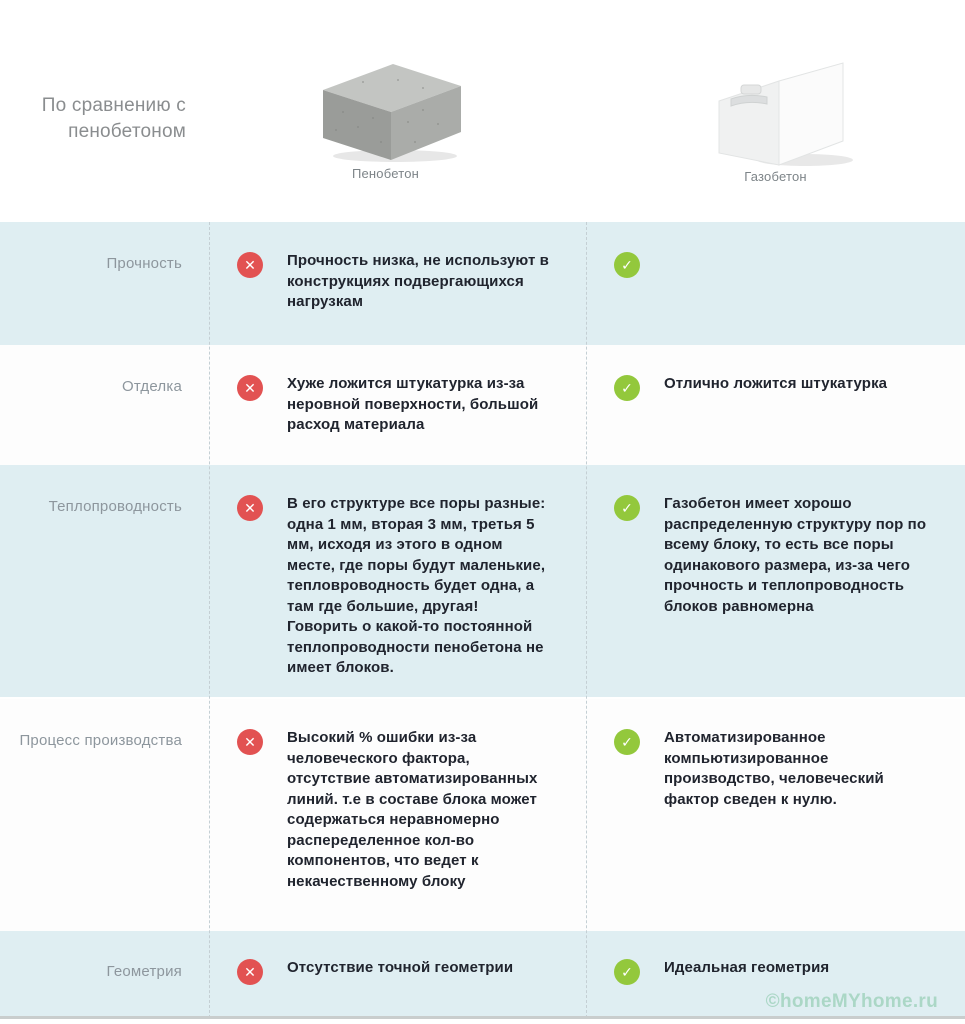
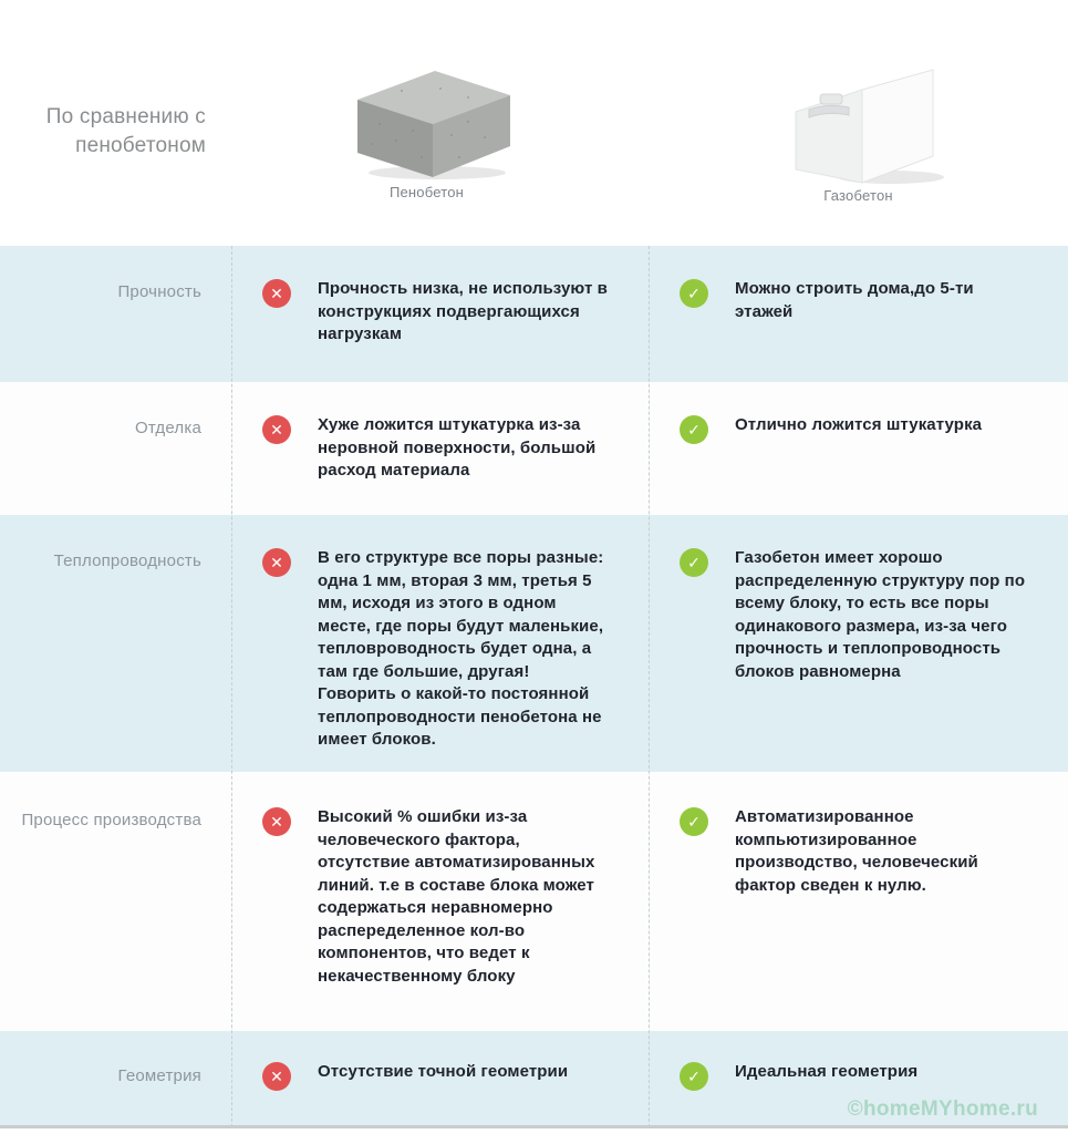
  По сравнению с
  пенобетоном
  Пенобетон
  Газобетон
  Прочность
  ✕
  Прочность низка, не используют в конструкциях подвергающихся нагрузкам
  ✓
+ Можно строить дома,до 5-ти этажей
  Отделка
  ✕
  Хуже ложится штукатурка из-за неровной поверхности, большой расход материала
  ✓
  Отлично ложится штукатурка
  Теплопроводность
  ✕
  В его структуре все поры разные: одна 1 мм, вторая 3 мм, третья 5 мм, исходя из этого в одном месте, где поры будут маленькие, тепловроводность будет одна, а там где большие, другая! Говорить о какой-то постоянной теплопроводности пенобетона не имеет блоков.
  ✓
  Газобетон имеет хорошо распределенную структуру пор по всему блоку, то есть все поры одинакового размера, из-за чего прочность и теплопроводность блоков равномерна
  Процесс производства
  ✕
  Высокий % ошибки из-за человеческого фактора, отсутствие автоматизированных линий. т.е в составе блока может содержаться неравномерно распеределенное кол-во компонентов, что ведет к некачественному блоку
  ✓
  Автоматизированное компьютизированное производство, человеческий фактор сведен к нулю.
  Геометрия
  ✕
  Отсутствие точной геометрии
  ✓
  Идеальная геометрия
  ©homeMYhome.ru
